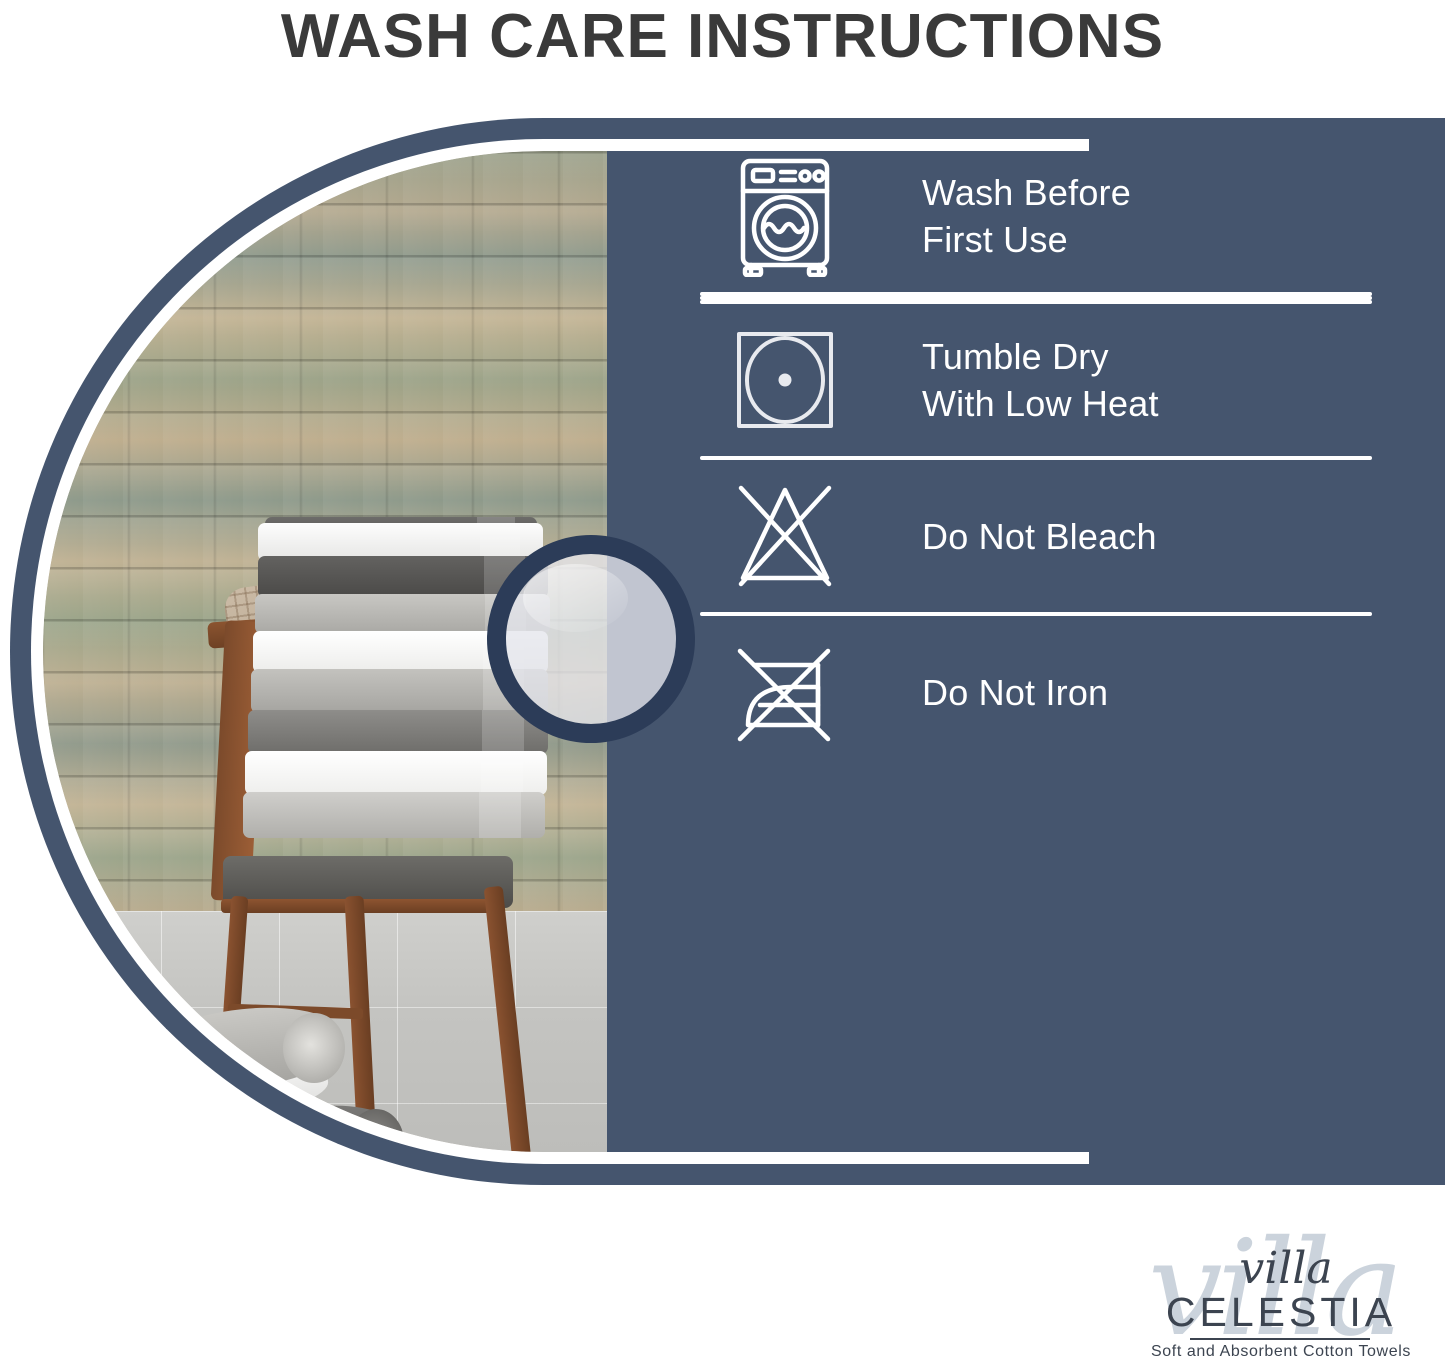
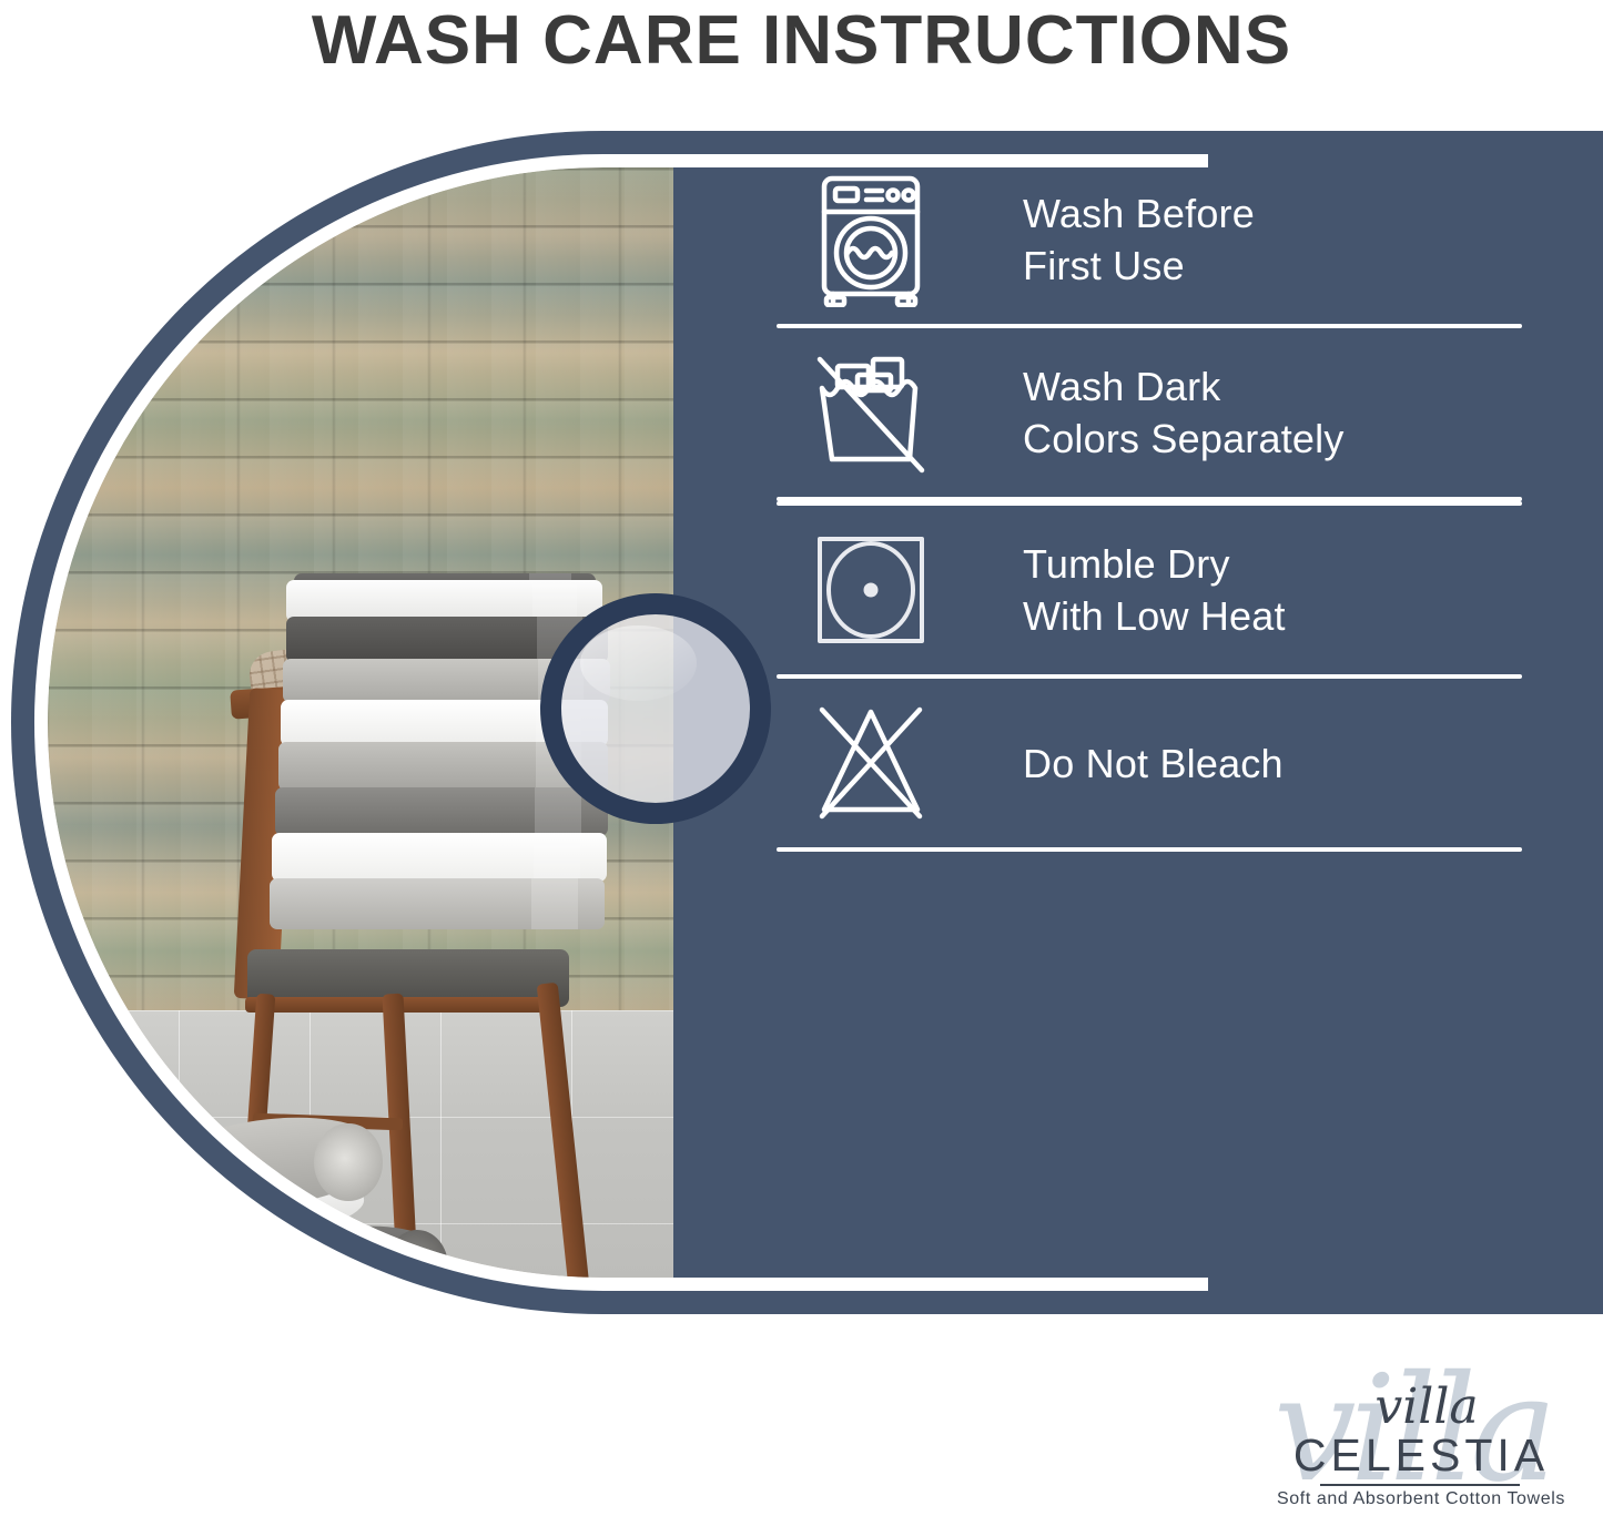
  WASH CARE INSTRUCTIONS
  Wash Before
  First Use
+ Wash Dark
+ Colors Separately
  Tumble Dry
  With Low Heat
  Do Not Bleach
- Do Not Iron
  villa
  villa
  CELESTIA
  Soft and Absorbent Cotton Towels
